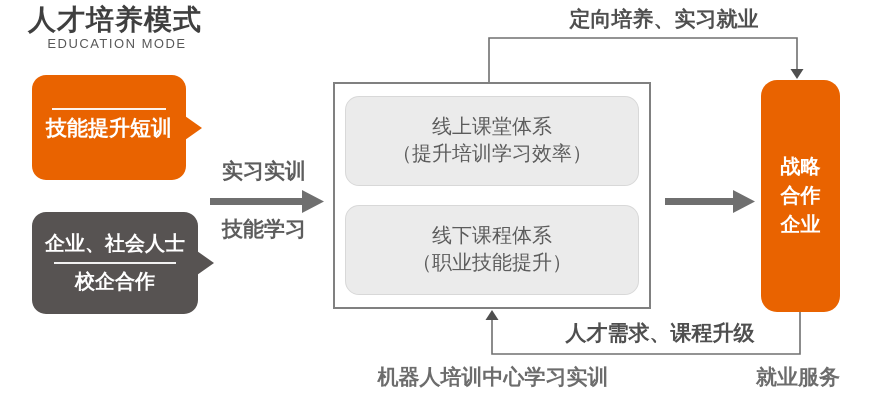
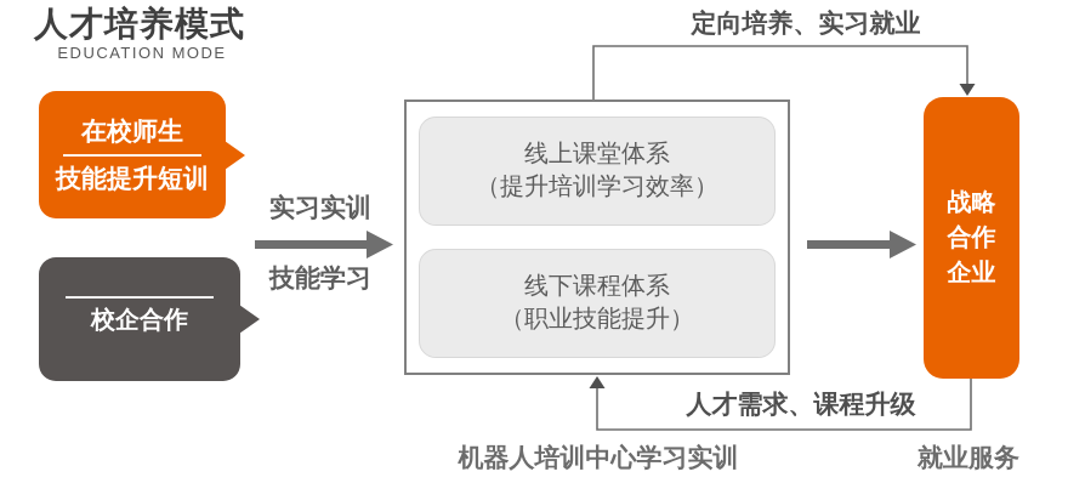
  人才培养模式
  EDUCATION MODE
+ 在校师生
  技能提升短训
- 企业、社会人士
  校企合作
  实习实训
  技能学习
  线上课堂体系
  （提升培训学习效率）
  线下课程体系
  （职业技能提升）
  战略
  合作
  企业
  定向培养、实习就业
  人才需求、课程升级
  机器人培训中心学习实训
  就业服务
